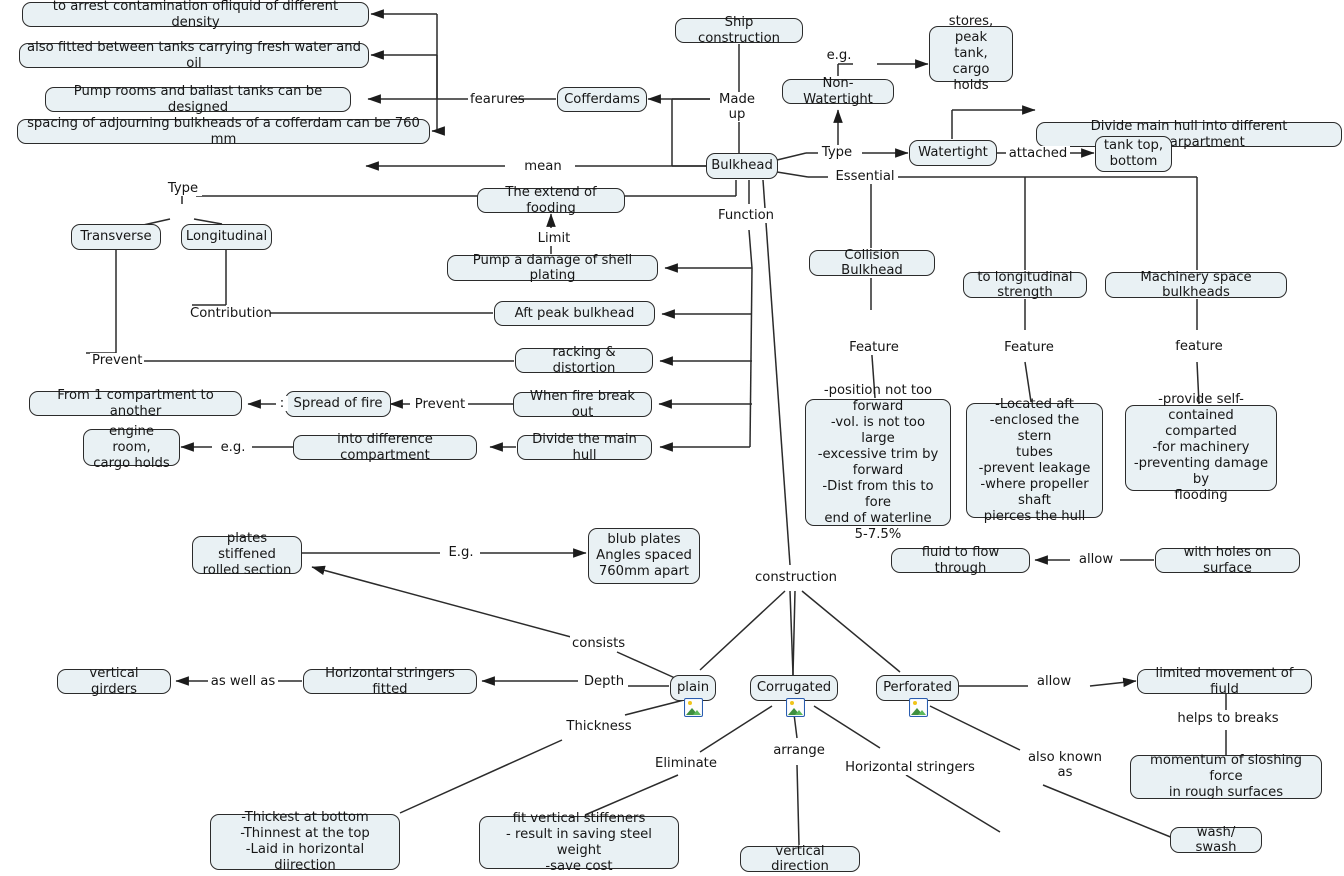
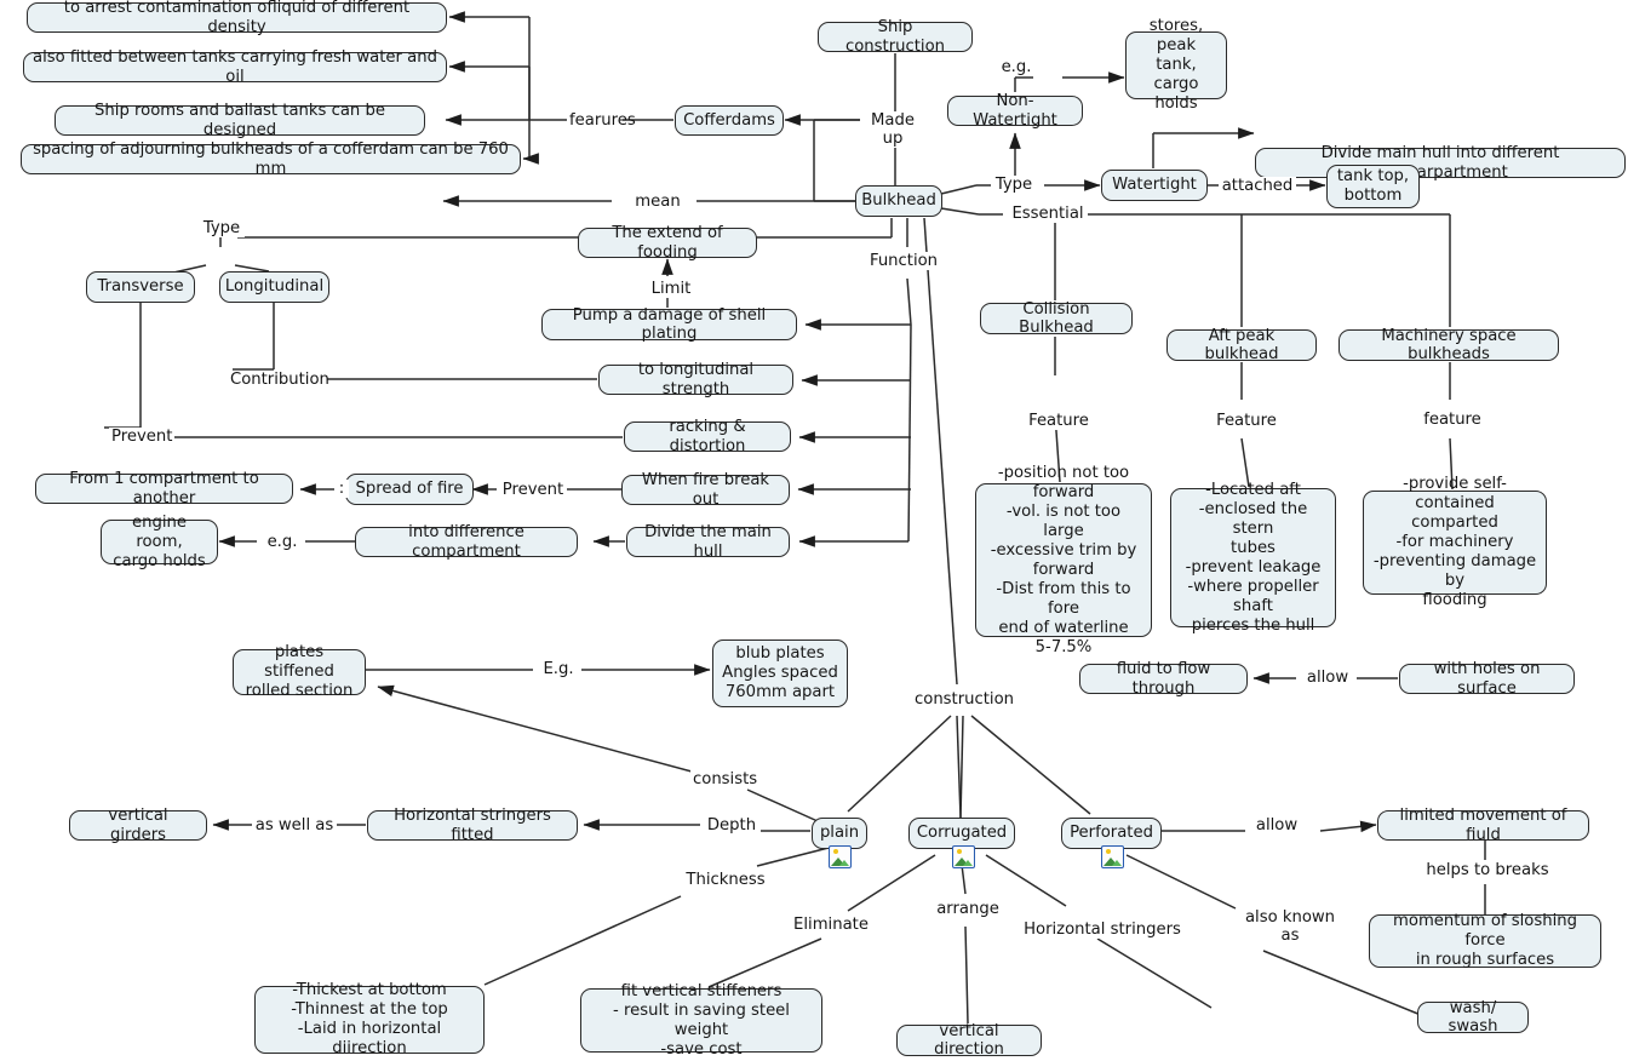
  to arrest contamination ofliquid of different density
  also fitted between tanks carrying fresh water and oil
- Pump rooms and ballast tanks can be designed
+ Ship rooms and ballast tanks can be designed
  spacing of adjourning bulkheads of a cofferdam can be 760 mm
  Cofferdams
  Ship construction
  Non-Watertight
  stores,
  peak tank,
  cargo holds
  Divide main hull into different arpartment
  Bulkhead
  Watertight
  tank top,
  bottom
  Transverse
  Longitudinal
  The extend of fooding
  Pump a damage of shell plating
- Aft peak bulkhead
+ to longitudinal strength
  racking & distortion
  From 1 compartment to another
  Spread of fire
  When fire break out
  engine room,
  cargo holds
  into difference compartment
  Divide the main hull
  Collision Bulkhead
- to longitudinal strength
+ Aft peak bulkhead
  Machinery space bulkheads
  -position not too
  forward
  -vol. is not too large
  -excessive trim by
  forward
  -Dist from this to fore
  end of waterline
  5-7.5%
  -Located aft
  -enclosed the stern
  tubes
  -prevent leakage
  -where propeller
  shaft
  pierces the hull
  -provide self-contained
  comparted
  -for machinery
  -preventing damage by
  flooding
  plates stiffened
  rolled section
  blub plates
  Angles spaced
  760mm apart
  fluid to flow through
  with holes on surface
  vertical girders
  Horizontal stringers fitted
  plain
  Corrugated
  Perforated
  limited movement of fiuld
  momentum of sloshing force
  in rough surfaces
  -Thickest at bottom
  -Thinnest at the top
  -Laid in horizontal diirection
  fit vertical stiffeners
  - result in saving steel weight
  -save cost
  vertical direction
  wash/ swash
  fearures
  Made up
  e.g.
  mean
  Type
  attached
  Essential
  Function
  Type
  Limit
  Contribution
  Prevent
  Prevent
  e.g.
  :
  Feature
  Feature
  feature
  E.g.
  allow
  construction
  consists
  Depth
  as well as
  allow
  helps to breaks
  Thickness
  Eliminate
  arrange
  Horizontal stringers
  also known
  as
